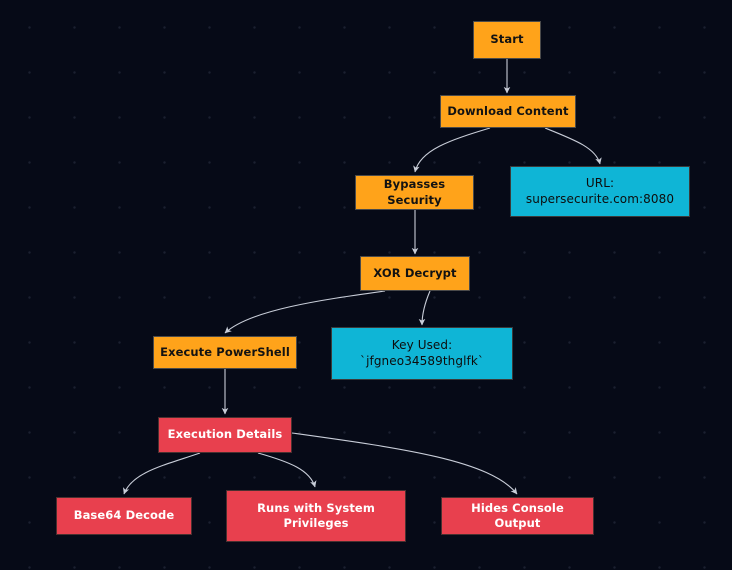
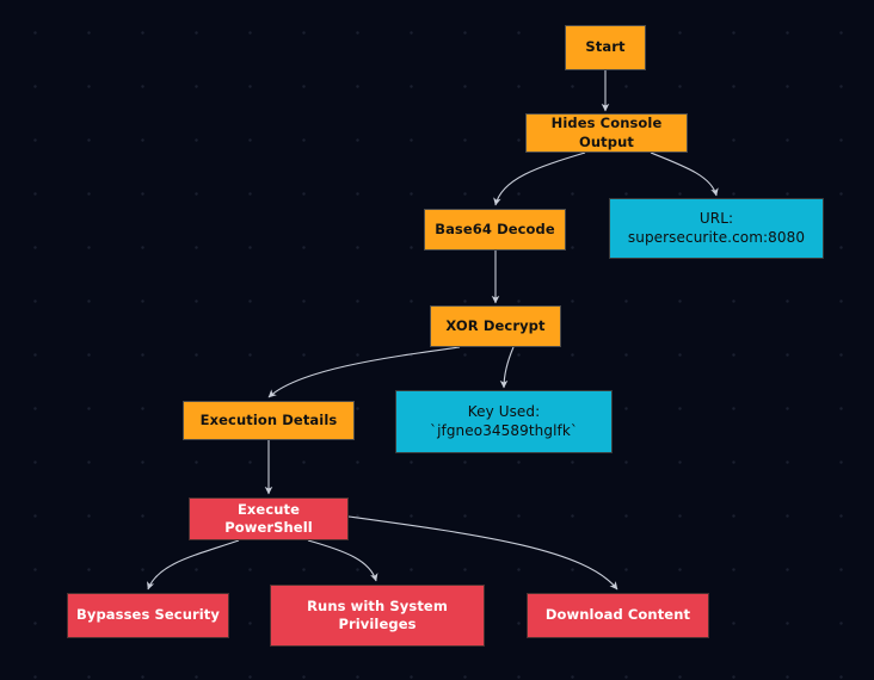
  Start
- Download Content
+ Hides Console Output
- Bypasses Security
+ Base64 Decode
  URL:
  supersecurite.com:8080
  XOR Decrypt
- Execute PowerShell
+ Execution Details
  Key Used:
  `jfgneo34589thglfk`
- Execution Details
+ Execute PowerShell
- Base64 Decode
+ Bypasses Security
  Runs with System
  Privileges
- Hides Console Output
+ Download Content
